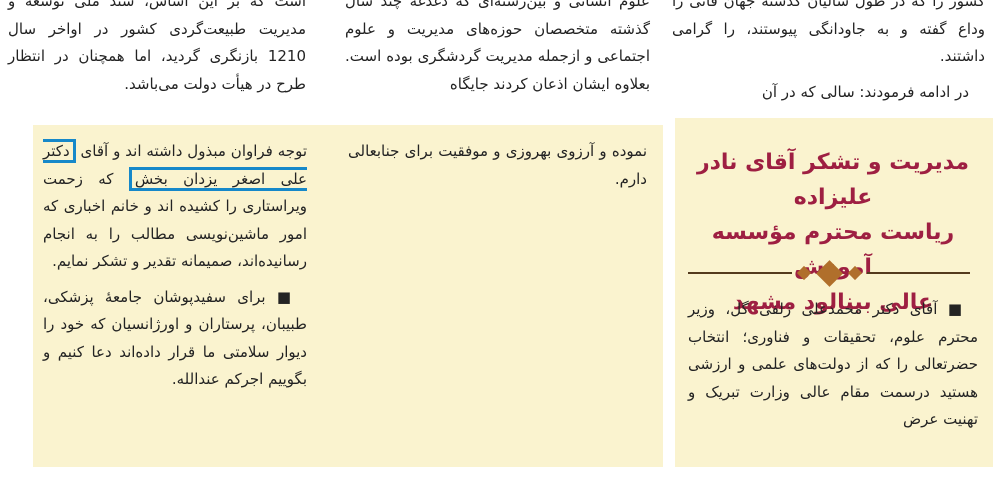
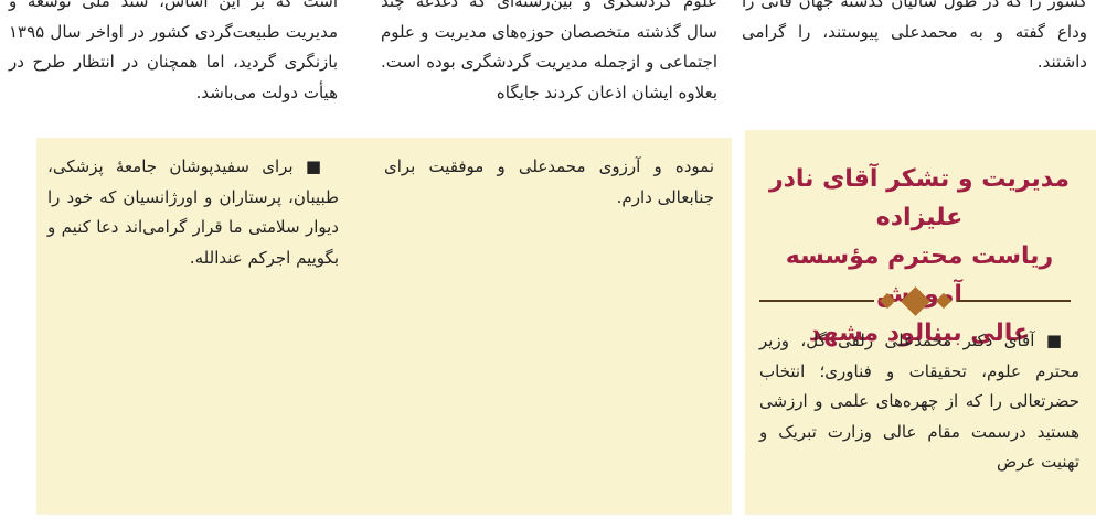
- است که بر این اساس، سند ملی توسعه و مدیریت طبیعت‌گردی کشور در اواخر سال 1210 بازنگری گردید، اما همچنان در انتظار طرح در هیأت دولت می‌باشد.
+ است که بر این اساس، سند ملی توسعه و مدیریت طبیعت‌گردی کشور در اواخر سال ۱۳۹۵ بازنگری گردید، اما همچنان در انتظار طرح در هیأت دولت می‌باشد.
- علوم انسانی و بین‌رشته‌ای که دغدغه چند سال گذشته متخصصان حوزه‌های مدیریت و علوم اجتماعی و ازجمله مدیریت گردشگری بوده است. بعلاوه ایشان اذعان کردند جایگاه
+ علوم گردشگری و بین‌رشته‌ای که دغدغه چند سال گذشته متخصصان حوزه‌های مدیریت و علوم اجتماعی و ازجمله مدیریت گردشگری بوده است. بعلاوه ایشان اذعان کردند جایگاه
- کشور را که در طول سالیان گذشته جهان فانی را وداع گفته و به جاودانگی پیوستند، را گرامی داشتند.
+ کشور را که در طول سالیان گذشته جهان فانی را وداع گفته و به محمدعلی پیوستند، را گرامی داشتند.
- در ادامه فرمودند: سالی که در آن
- توجه فراوان مبذول داشته اند و آقای دکتر علی اصغر یزدان بخش که زحمت ویراستاری را کشیده اند و خانم اخباری که امور ماشین‌نویسی مطالب را به انجام رسانیده‌اند، صمیمانه تقدیر و تشکر نمایم.
- ■ برای سفیدپوشان جامعهٔ پزشکی، طبیبان، پرستاران و اورژانسیان که خود را دیوار سلامتی ما قرار داده‌اند دعا کنیم و بگوییم اجرکم عندالله.
+ ■ برای سفیدپوشان جامعهٔ پزشکی، طبیبان، پرستاران و اورژانسیان که خود را دیوار سلامتی ما قرار گرامیاند دعا کنیم و بگوییم اجرکم عندالله.
- نموده و آرزوی بهروزی و موفقیت برای جنابعالی دارم.
+ نموده و آرزوی محمدعلی و موفقیت برای جنابعالی دارم.
  مدیریت و تشکر آقای نادر علیزاده
  ریاست محترم مؤسسه آموش
  عالی بینالود مشهد
- ■ آقای دکتر محمدعلی زلفی گل، وزیر محترم علوم، تحقیقات و فناوری؛ انتخاب حضرتعالی را که از دولت‌های علمی و ارزشی هستید درسمت مقام عالی وزارت تبریک و تهنیت عرض
+ ■ آقای دکتر محمدعلی زلفی گل، وزیر محترم علوم، تحقیقات و فناوری؛ انتخاب حضرتعالی را که از چهره‌های علمی و ارزشی هستید درسمت مقام عالی وزارت تبریک و تهنیت عرض
